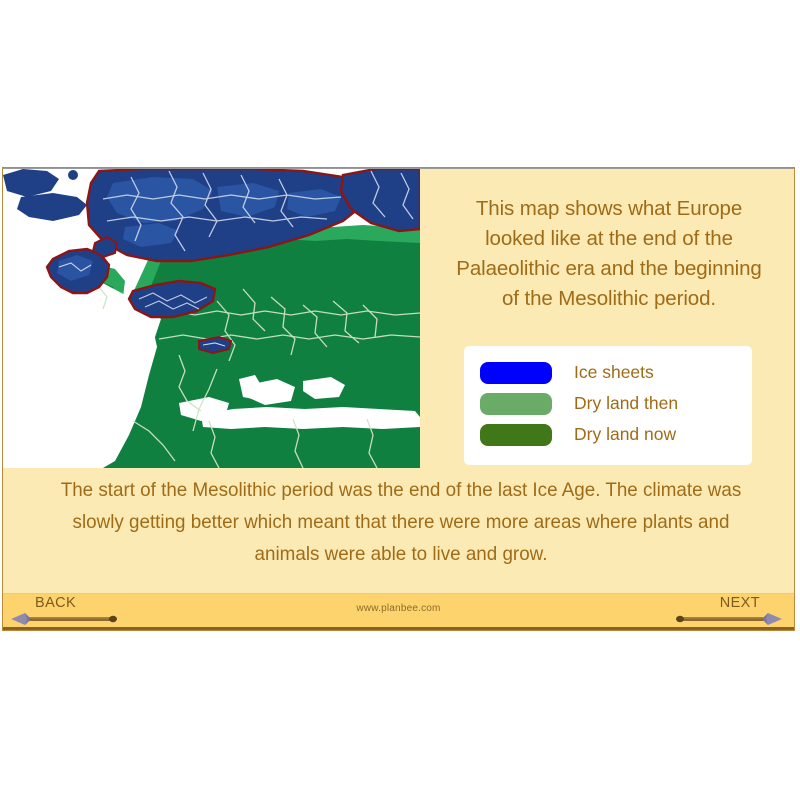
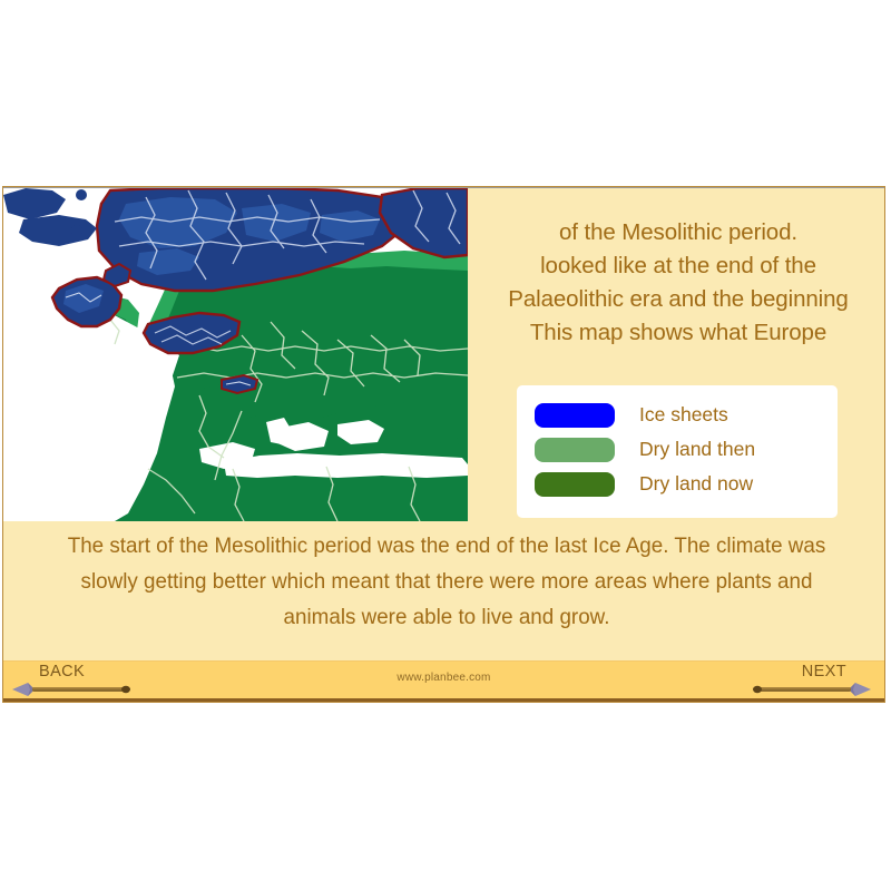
- This map shows what Europe
+ of the Mesolithic period.
  looked like at the end of the
  Palaeolithic era and the beginning
- of the Mesolithic period.
+ This map shows what Europe
  Ice sheets
  Dry land then
  Dry land now
  The start of the Mesolithic period was the end of the last Ice Age. The climate was slowly getting better which meant that there were more areas where plants and animals were able to live and grow.
  www.planbee.com
  BACK
  NEXT
